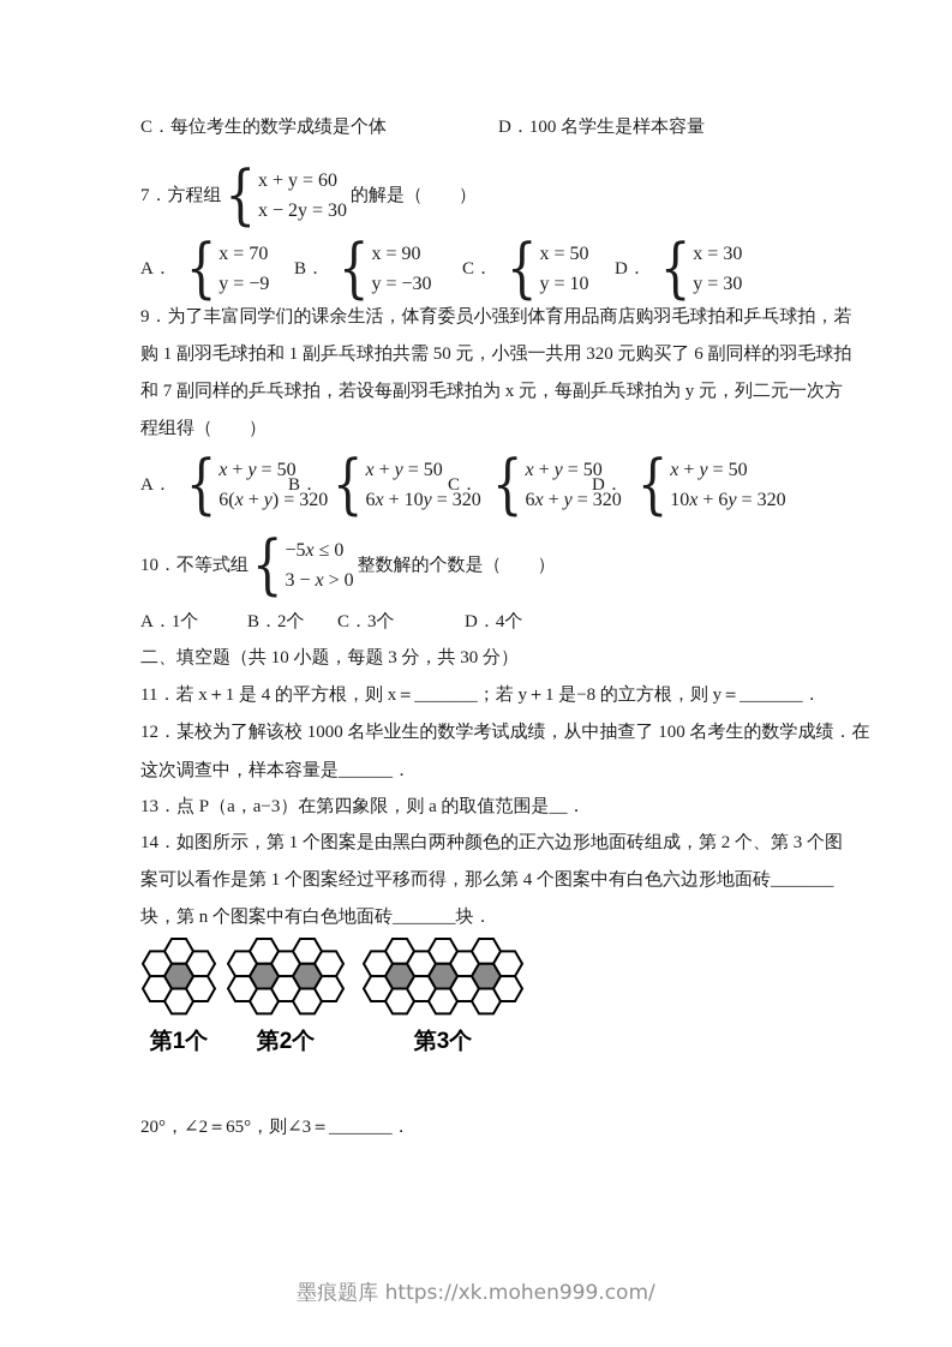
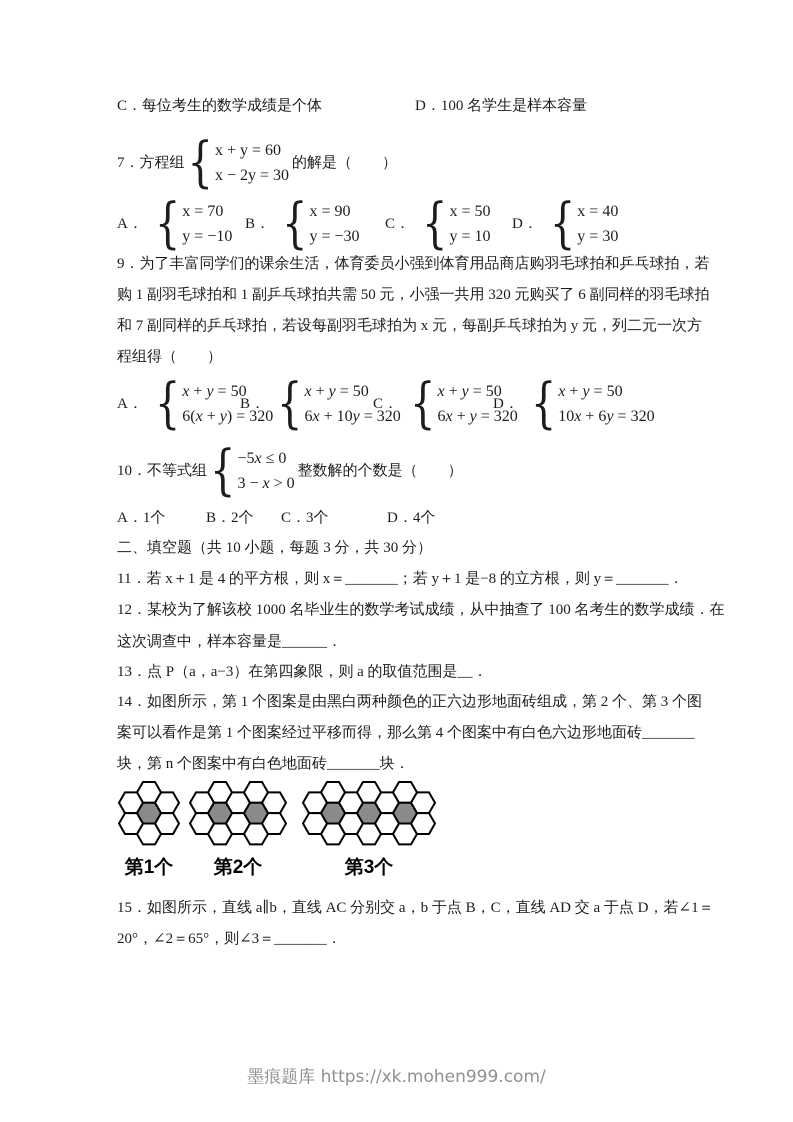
  C．每位考生的数学成绩是个体
  D．100 名学生是样本容量
  7．方程组
  {
  x + y = 60
  x − 2y = 30
  的解是（ ）
  A．
  {
  x = 70
- y = −9
+ y = −10
  B．
  {
  x = 90
  y = −30
  C．
  {
  x = 50
  y = 10
  D．
  {
- x = 30
+ x = 40
  y = 30
  9．为了丰富同学们的课余生活，体育委员小强到体育用品商店购羽毛球拍和乒乓球拍，若
  购 1 副羽毛球拍和 1 副乒乓球拍共需 50 元，小强一共用 320 元购买了 6 副同样的羽毛球拍
  和 7 副同样的乒乓球拍，若设每副羽毛球拍为 x 元，每副乒乓球拍为 y 元，列二元一次方
  程组得（ ）
  A．
  {
  x + y = 50
  6(x + y) = 320
  B．
  {
  x + y = 50
  6x + 10y = 320
  C．
  {
  x + y = 50
  6x + y = 320
  D．
  {
  x + y = 50
  10x + 6y = 320
  10．不等式组
  {
  −5x ≤ 0
  3 − x > 0
  整数解的个数是（ ）
  A．1个
  B．2个
  C．3个
  D．4个
  二、填空题（共 10 小题，每题 3 分，共 30 分）
  11．若 x＋1 是 4 的平方根，则 x＝_______；若 y＋1 是−8 的立方根，则 y＝_______．
  12．某校为了解该校 1000 名毕业生的数学考试成绩，从中抽查了 100 名考生的数学成绩．在
  这次调查中，样本容量是______．
  13．点 P（a，a−3）在第四象限，则 a 的取值范围是__．
  14．如图所示，第 1 个图案是由黑白两种颜色的正六边形地面砖组成，第 2 个、第 3 个图
  案可以看作是第 1 个图案经过平移而得，那么第 4 个图案中有白色六边形地面砖_______
  块，第 n 个图案中有白色地面砖_______块．
  第1个
  第2个
  第3个
+ 15．如图所示，直线 a∥b，直线 AC 分别交 a，b 于点 B，C，直线 AD 交 a 于点 D，若∠1＝
  20°，∠2＝65°，则∠3＝_______．
  墨痕题库 https://xk.mohen999.com/
